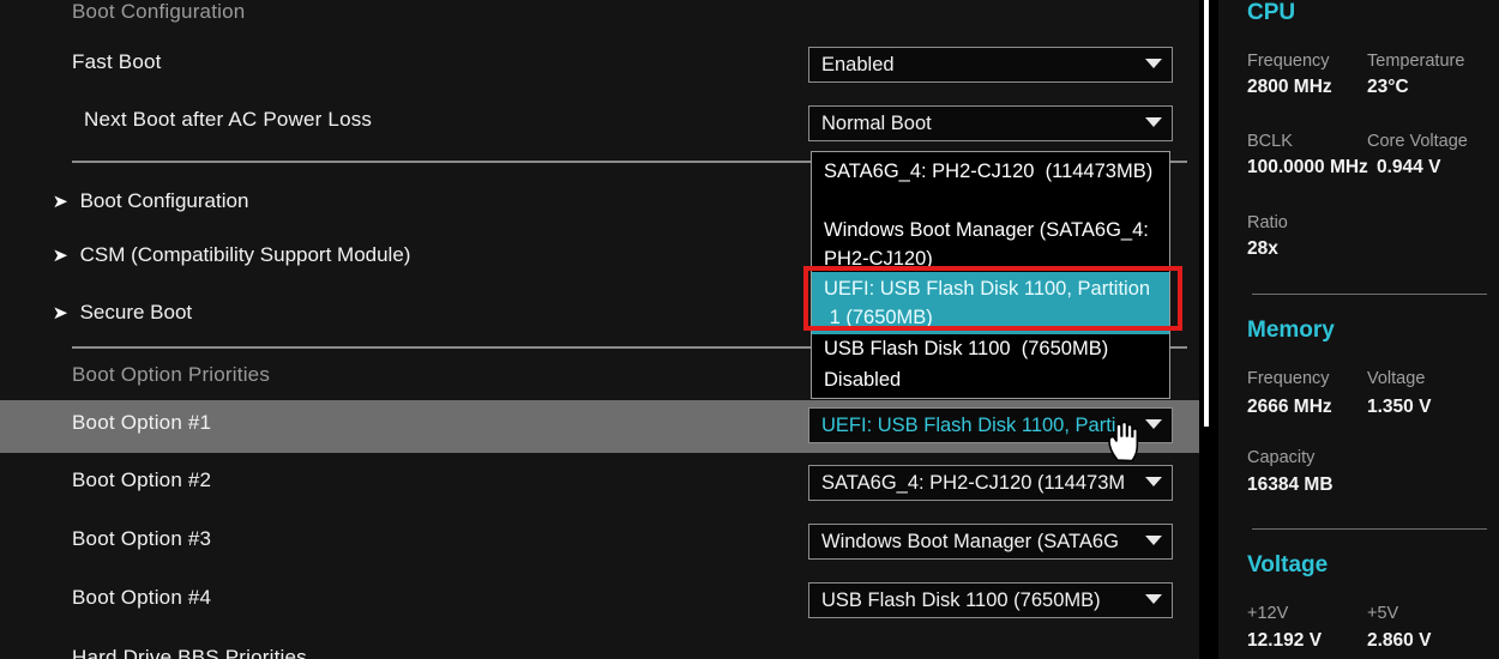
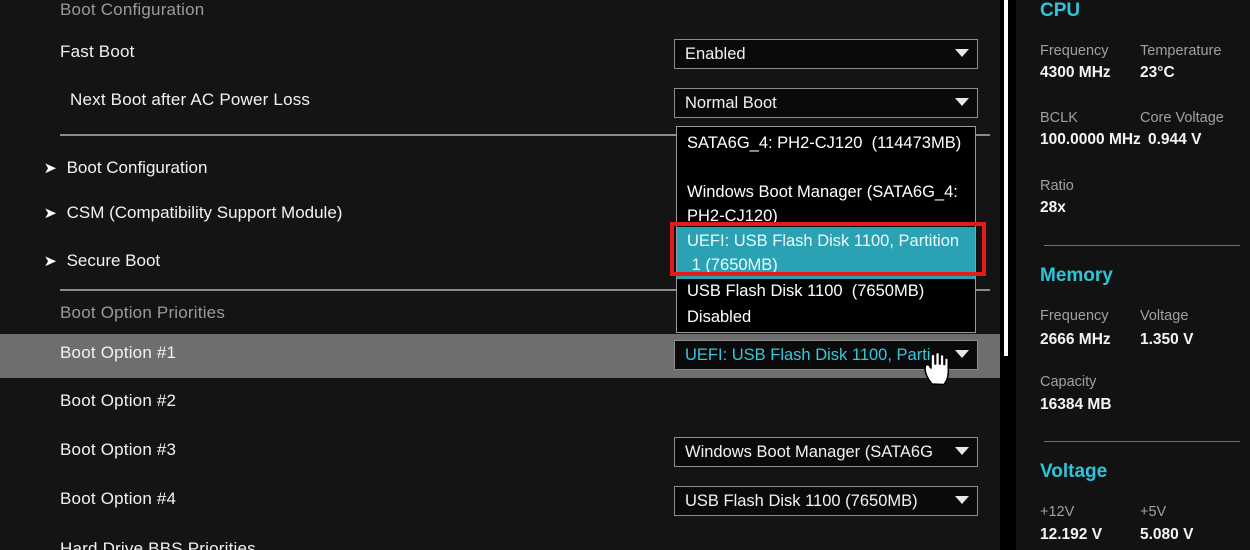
  Boot Configuration
  Fast Boot
  Next Boot after AC Power Loss
  ➤
  Boot Configuration
  ➤
  CSM (Compatibility Support Module)
  ➤
  Secure Boot
  Boot Option Priorities
  Boot Option #1
  Boot Option #2
  Boot Option #3
  Boot Option #4
  Hard Drive BBS Priorities
  Enabled
  Normal Boot
  UEFI: USB Flash Disk 1100, Parti
- SATA6G_4: PH2-CJ120 (114473Μ
  Windows Boot Manager (SATA6G
  USB Flash Disk 1100 (7650MB)
  SATA6G_4: PH2-CJ120 (114473MB)
  Windows Boot Manager (SATA6G_4:
  PH2-CJ120)
  UEFI: USB Flash Disk 1100, Partition
  1 (7650MB)
  USB Flash Disk 1100 (7650MB)
  Disabled
  CPU
  Frequency
- 2800 MHz
+ 4300 MHz
  Temperature
  23°C
  BCLK
  100.0000 MHz
  Core Voltage
  0.944 V
  Ratio
  28x
  Memory
  Frequency
  2666 MHz
  Voltage
  1.350 V
  Capacity
  16384 MB
  Voltage
  +12V
  12.192 V
  +5V
- 2.860 V
+ 5.080 V
